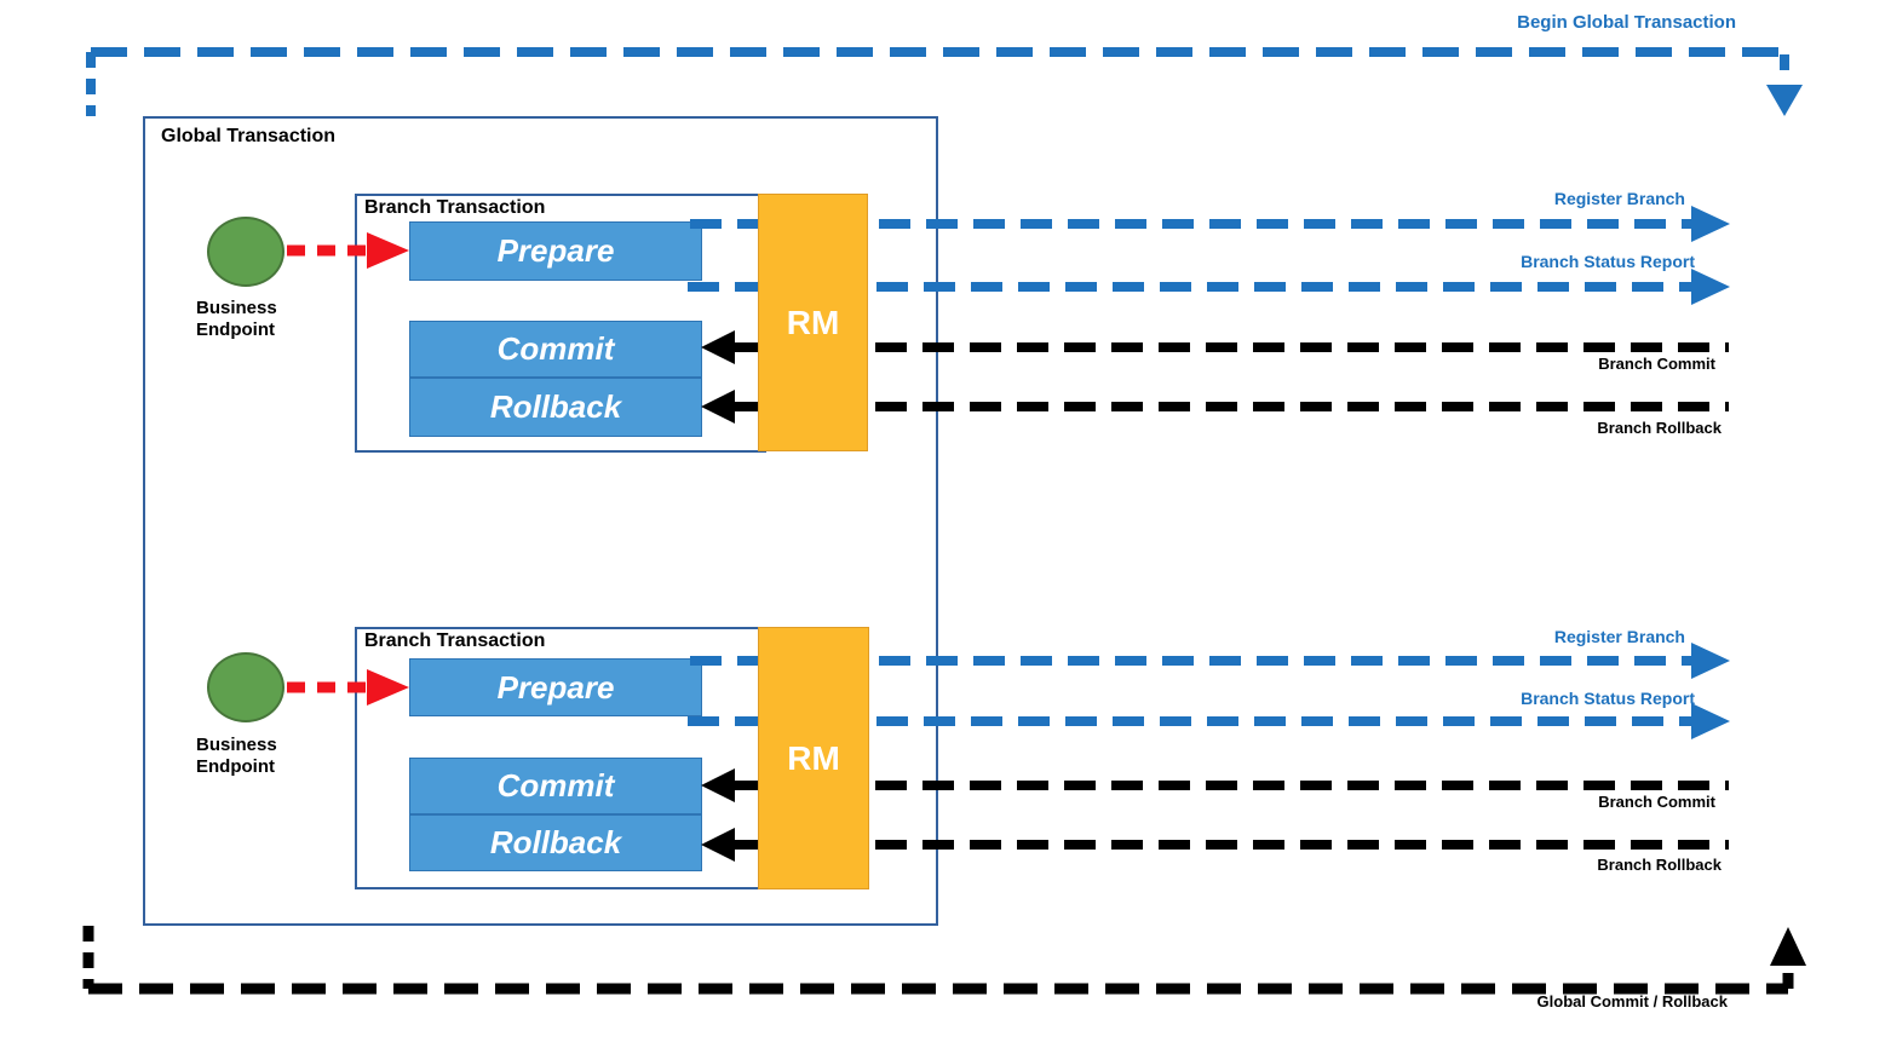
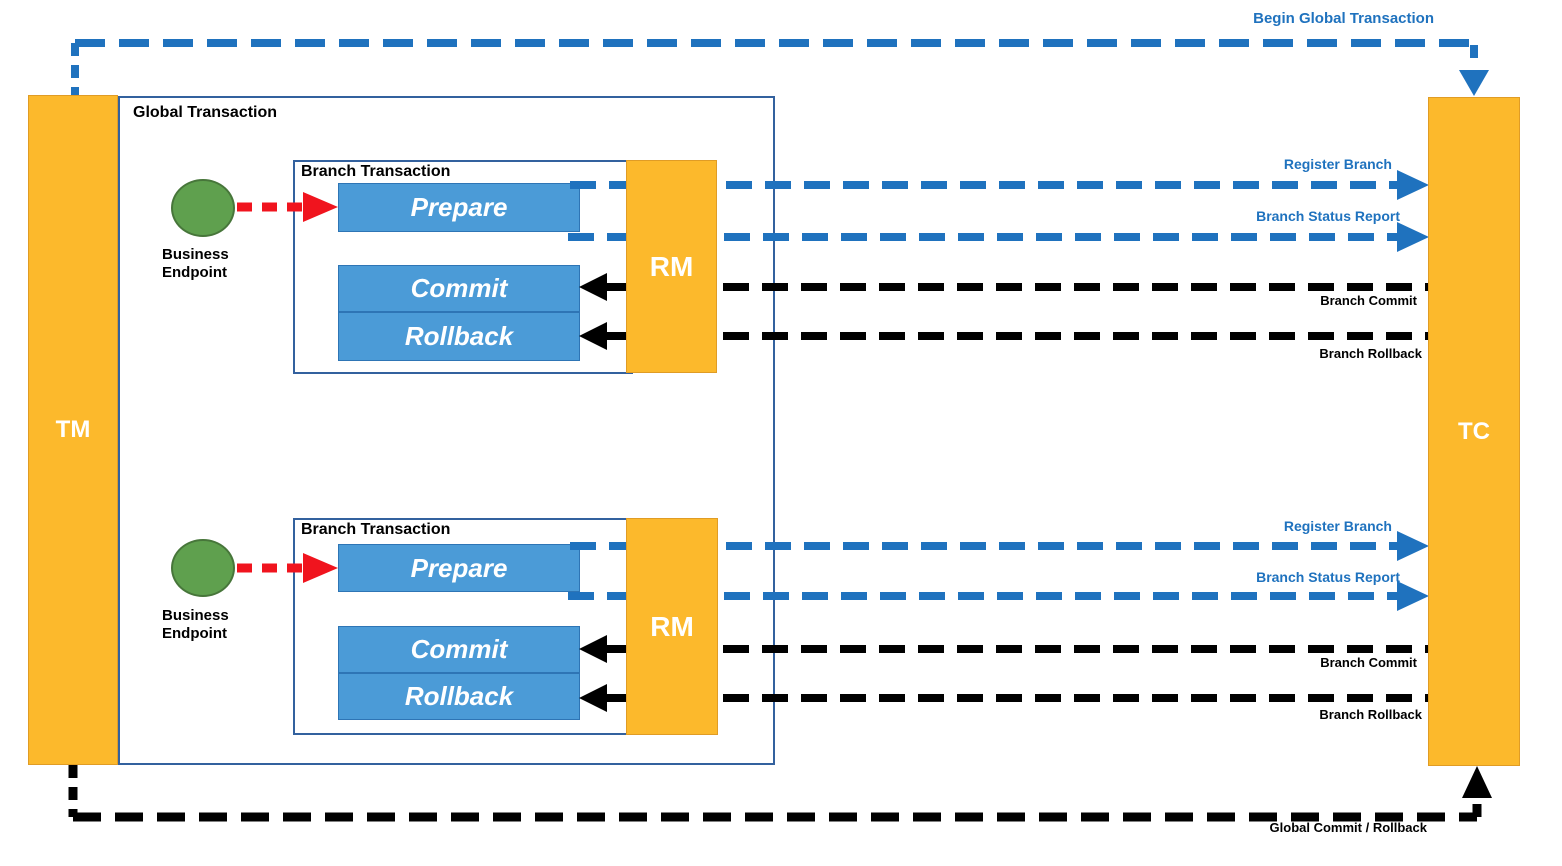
  Global Transaction
  Branch Transaction
  Branch Transaction
  Prepare
  Commit
  Rollback
  Prepare
  Commit
  Rollback
  Business
  Endpoint
  Business
  Endpoint
  RM
  RM
+ TM
+ TC
  Begin Global Transaction
  Register Branch
  Branch Status Report
  Branch Commit
  Branch Rollback
  Register Branch
  Branch Status Report
  Branch Commit
  Branch Rollback
  Global Commit / Rollback
